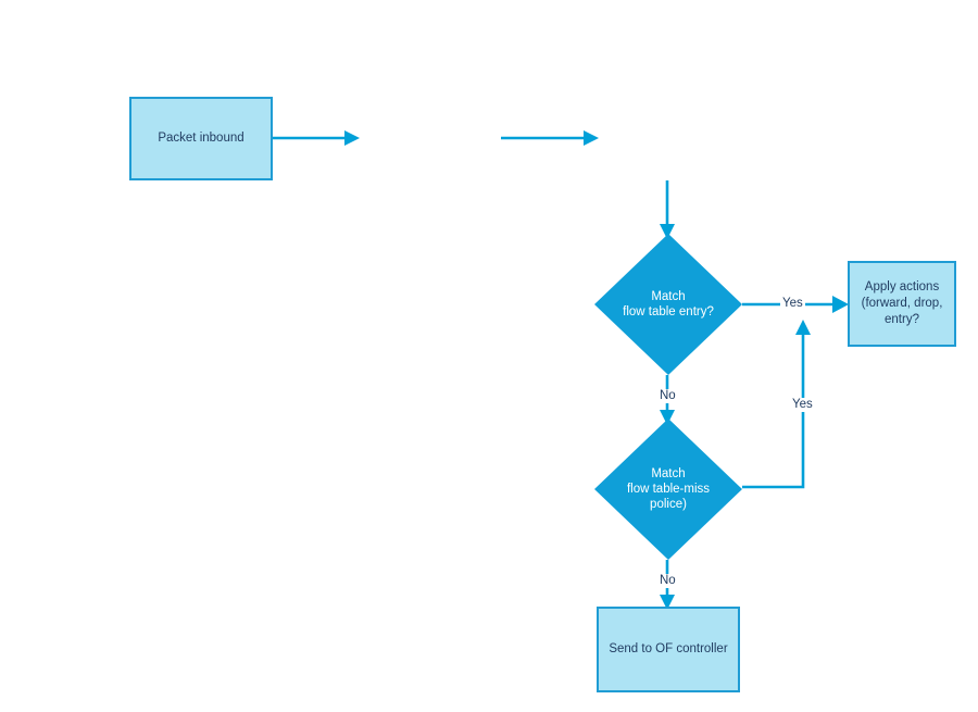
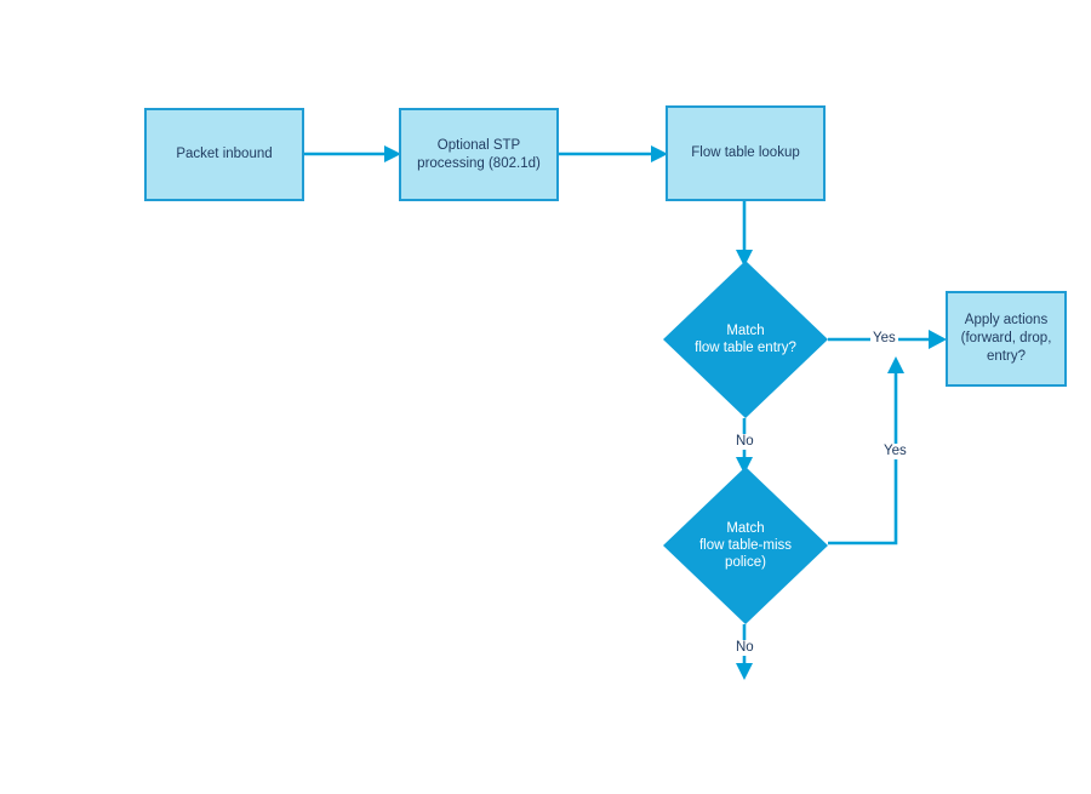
  Packet inbound
+ Optional STP
+ processing (802.1d)
+ Flow table lookup
  Match
  flow table entry?
  Match
  flow table-miss
  police)
  Apply actions
  (forward, drop,
  entry?
- Send to OF controller
  Yes
  No
  Yes
  No
